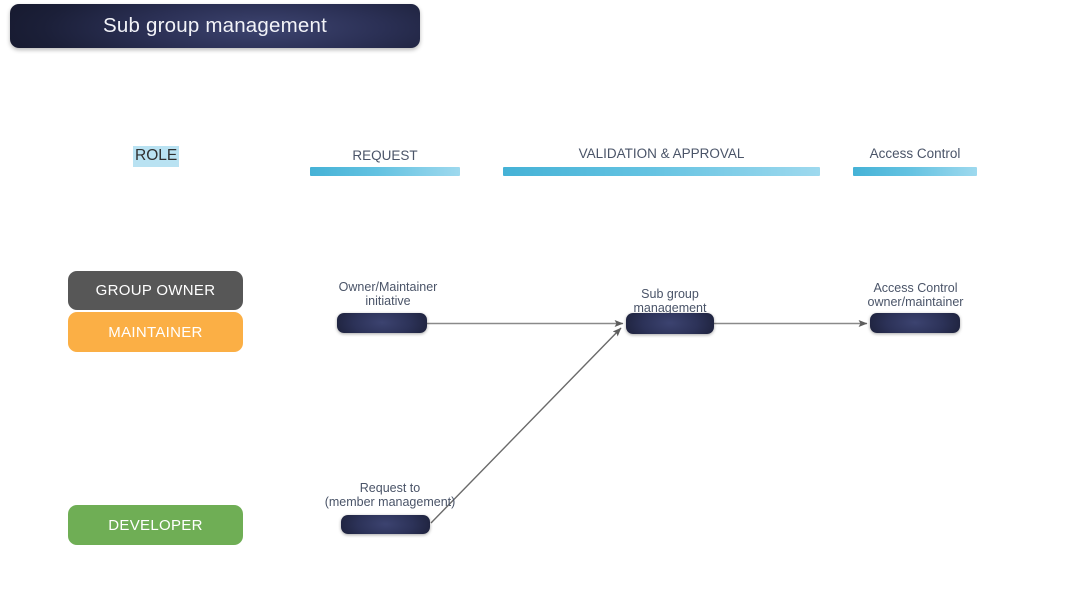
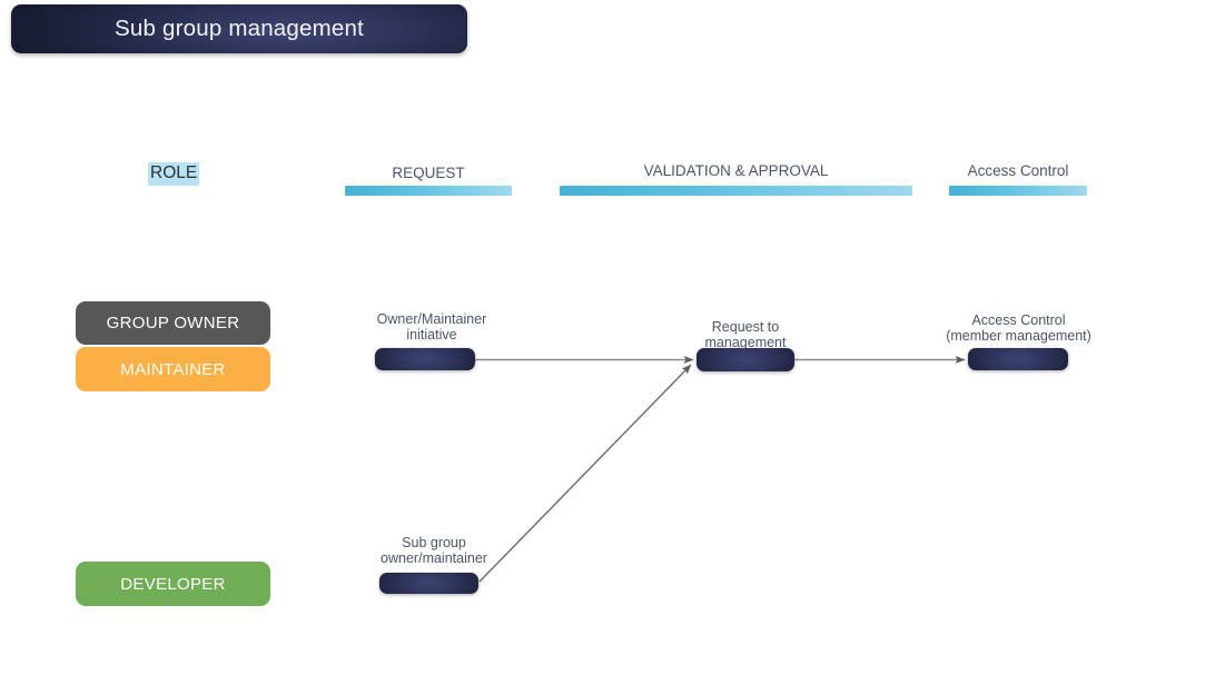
  Sub group management
  ROLE
  REQUEST
  VALIDATION & APPROVAL
  Access Control
  GROUP OWNER
  MAINTAINER
  DEVELOPER
  Owner/Maintainer
  initiative
- Sub group
+ Request to
  management
  Access Control
- owner/maintainer
+ (member management)
- Request to
+ Sub group
- (member management)
+ owner/maintainer
